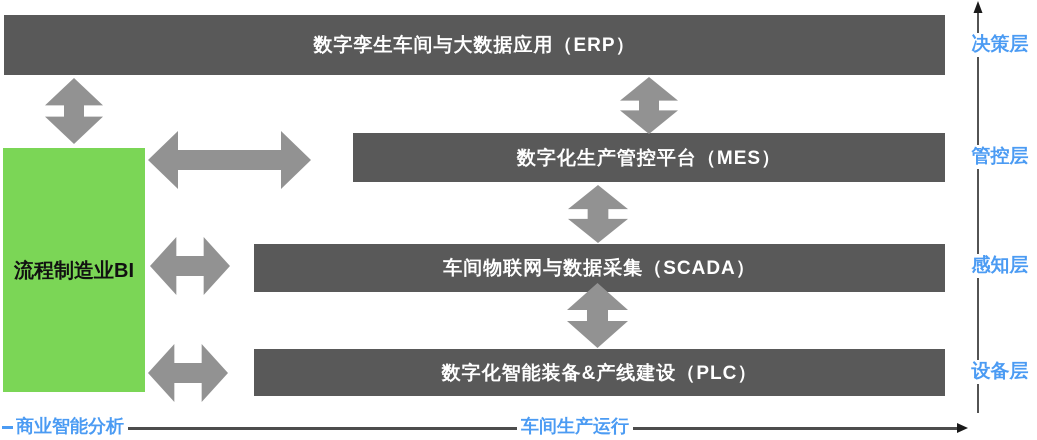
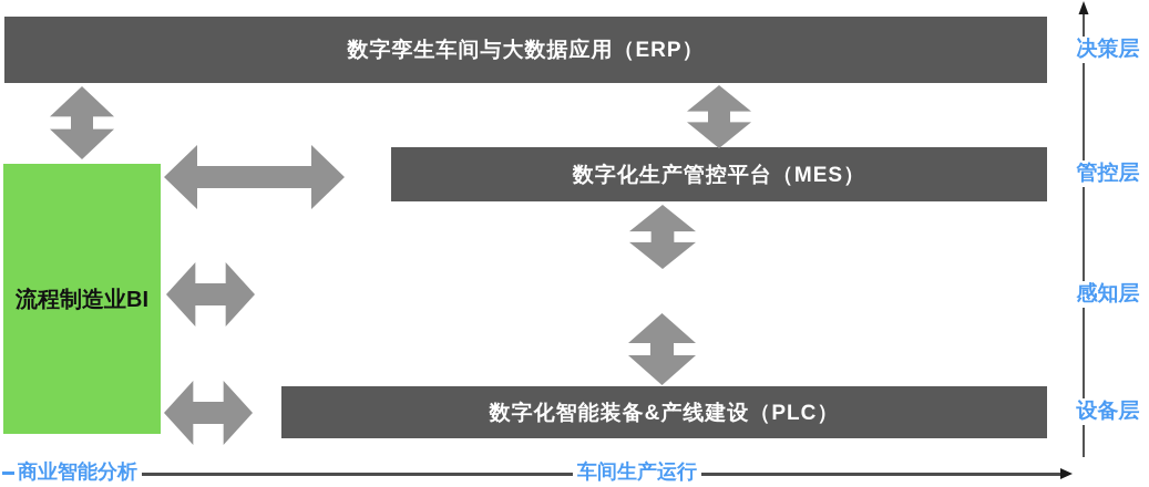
  数字孪生车间与大数据应用（ERP）
  数字化生产管控平台（MES）
- 车间物联网与数据采集（SCADA）
  数字化智能装备&产线建设（PLC）
  流程制造业BI
  决策层
  管控层
  感知层
  设备层
  商业智能分析
  车间生产运行
